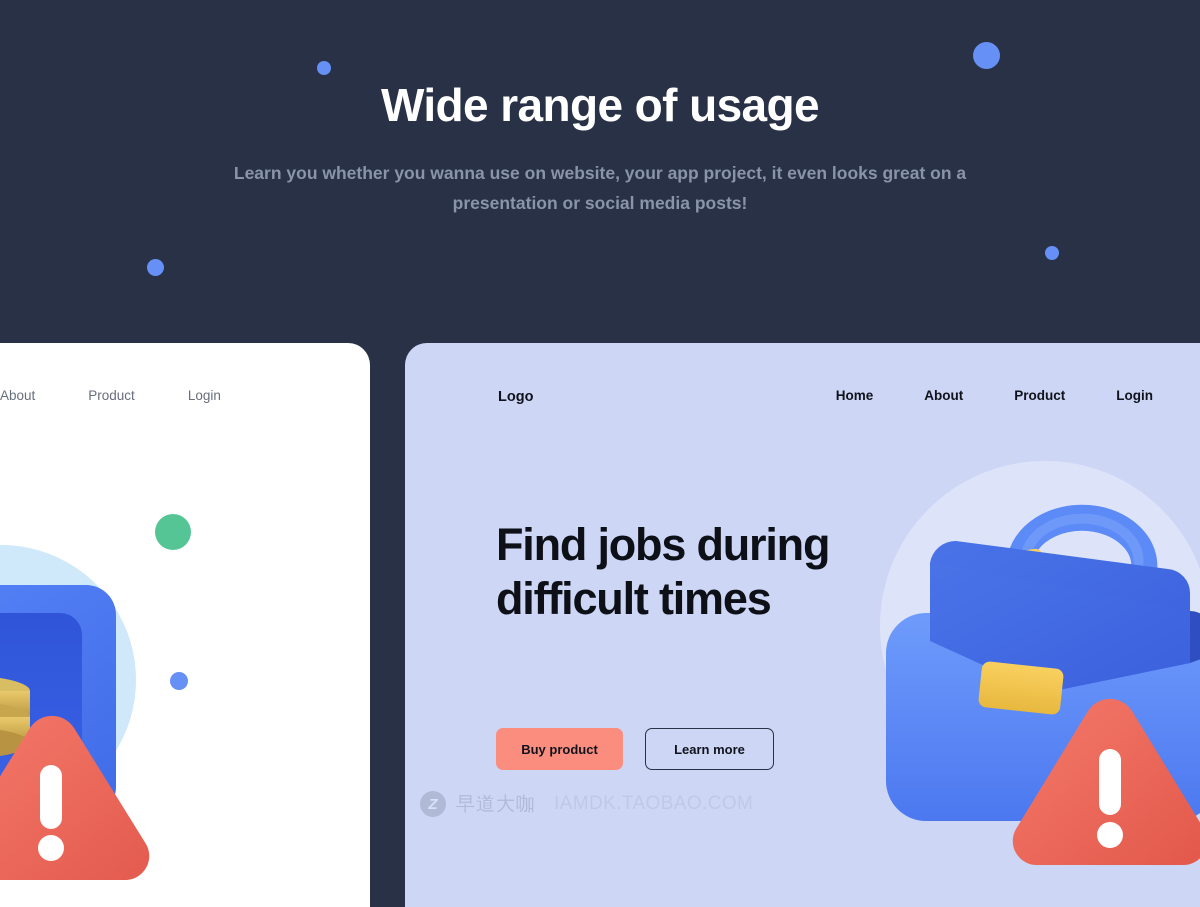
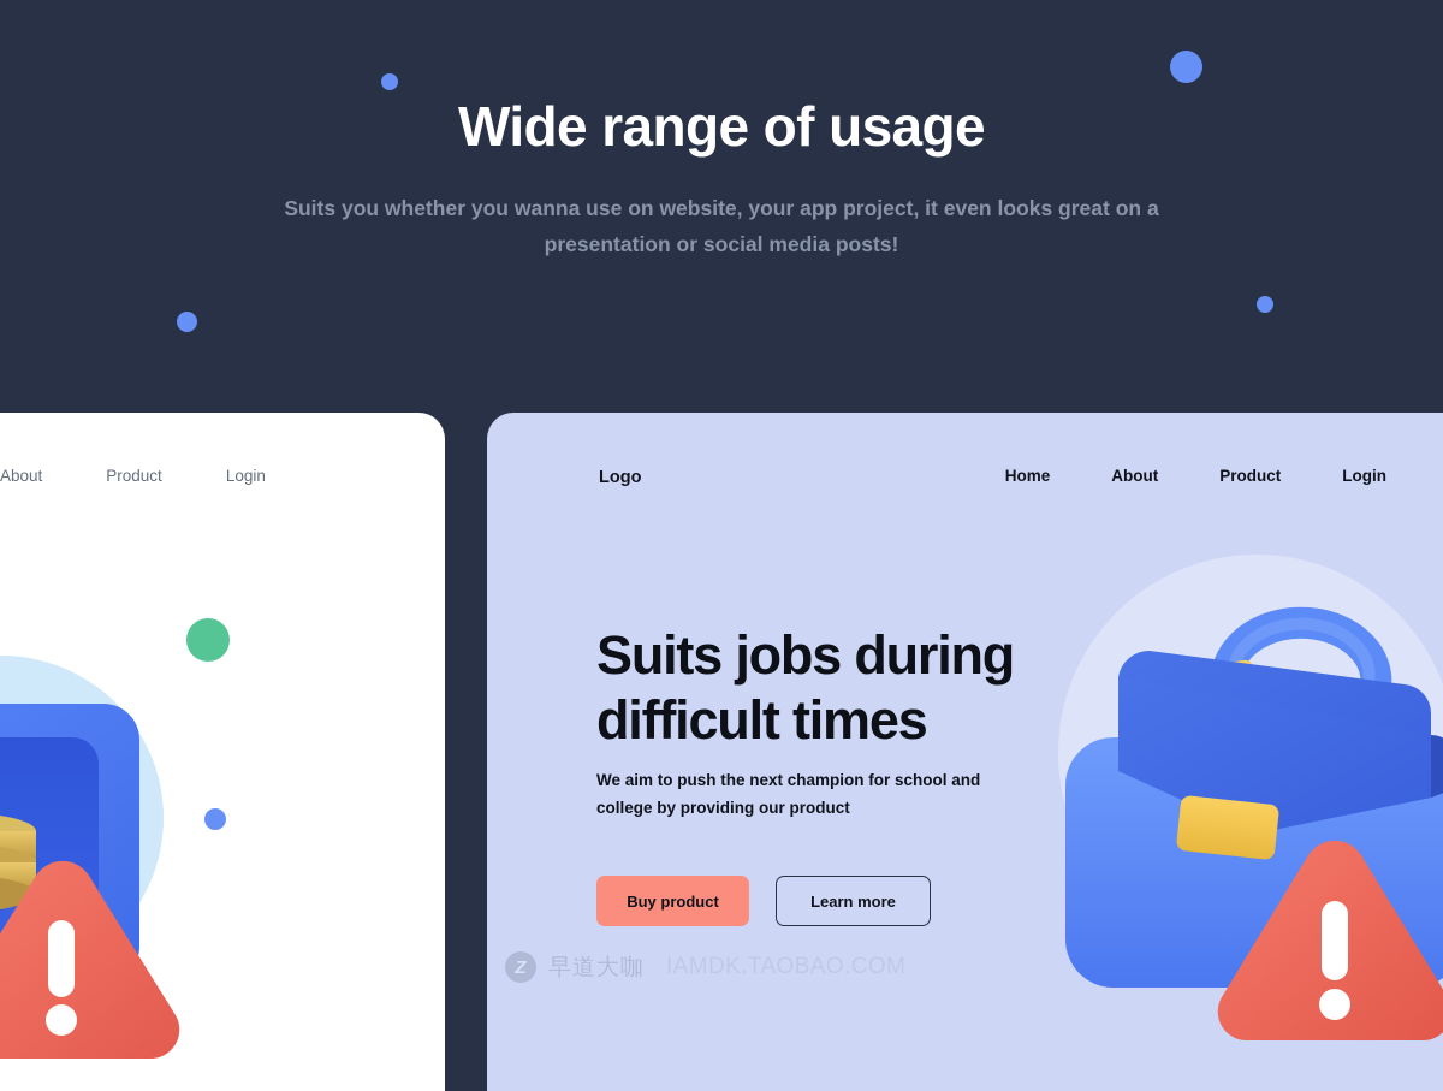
  Wide range of usage
- Learn you whether you wanna use on website, your app project, it even looks great on a presentation or social media posts!
+ Suits you whether you wanna use on website, your app project, it even looks great on a presentation or social media posts!
  About
  Product
  Login
  Logo
  Home
  About
  Product
  Login
- Find jobs during difficult times
+ Suits jobs during difficult times
+ We aim to push the next champion for school and college by providing our product
  Buy product
  Learn more
  Z
  早道大咖
